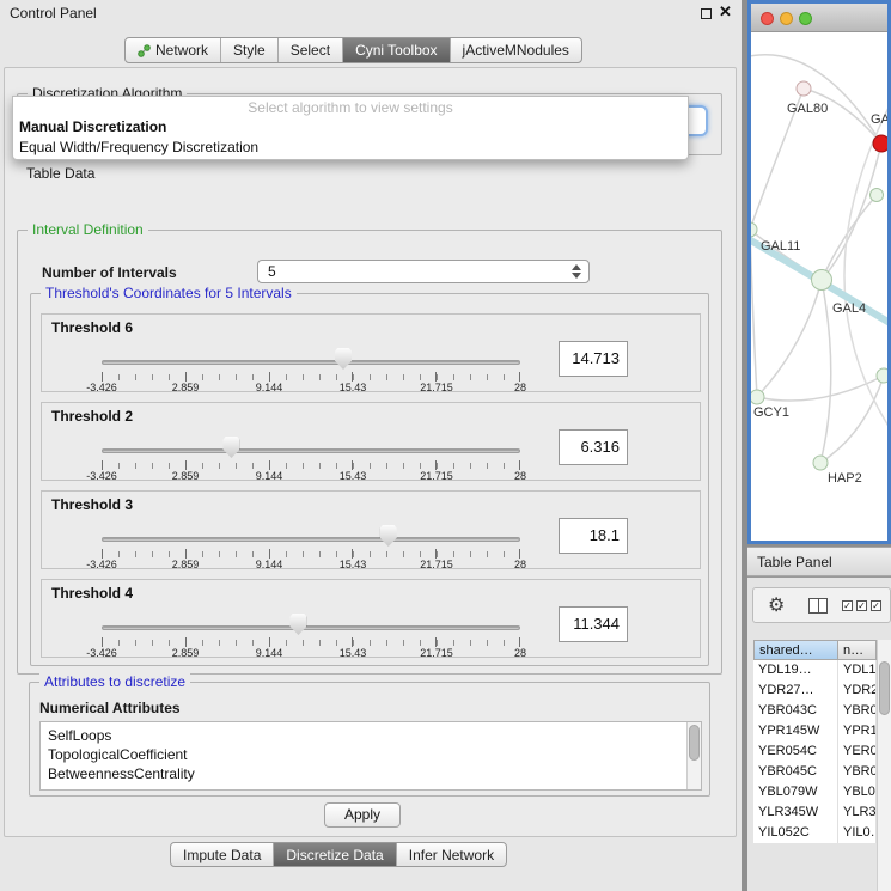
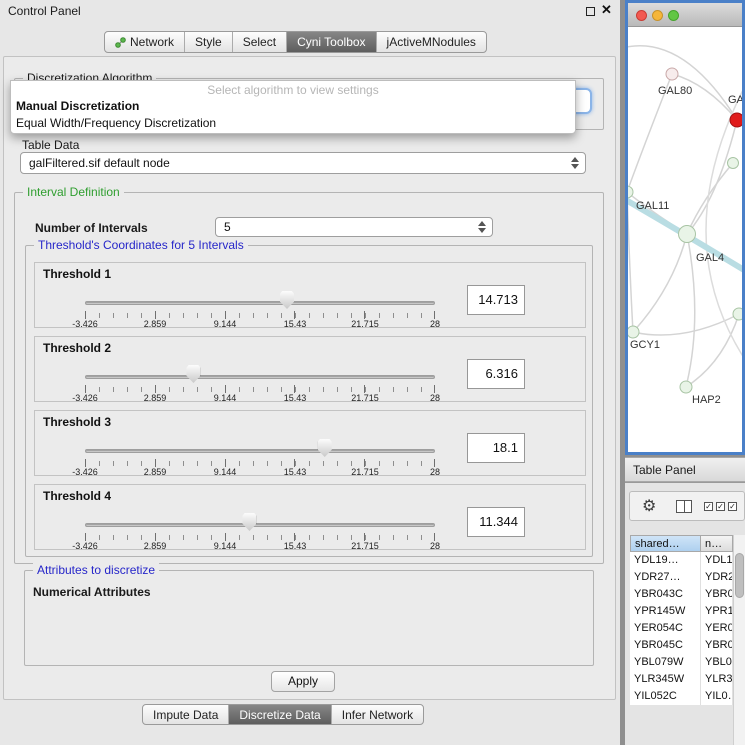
  Control Panel
  ✕
  Network
  Style
  Select
  Cyni Toolbox
  jActiveMNodules
  Discretization Algorithm
  Select algorithm to view settings
  Manual Discretization
  Equal Width/Frequency Discretization
  Table Data
+ galFiltered.sif default node
  Interval Definition
  Number of Intervals
  5
  Threshold's Coordinates for 5 Intervals
- Threshold 6
+ Threshold 1
  -3.426
  2.859
  9.144
  15.43
  21.715
  28
  14.713
  Threshold 2
  -3.426
  2.859
  9.144
  15.43
  21.715
  28
  6.316
  Threshold 3
  -3.426
  2.859
  9.144
  15.43
  21.715
  28
  18.1
  Threshold 4
  -3.426
  2.859
  9.144
  15.43
  21.715
  28
  11.344
  Attributes to discretize
  Numerical Attributes
- SelfLoops
- TopologicalCoefficient
- BetweennessCentrality
  Apply
  Impute Data
  Discretize Data
  Infer Network
  GAL80
  GA
  GAL11
  GAL4
  GCY1
  HAP2
  Table Panel
  ⚙
  ✓
  ✓
  ✓
  shared…
  n…
  YDL19…
  YDL1
  YDR27…
  YDR2
  YBR043C
  YBR0
  YPR145W
  YPR1
  YER054C
  YER0
  YBR045C
  YBR0
  YBL079W
  YBL0
  YLR345W
  YLR3
  YIL052C
  YIL0
